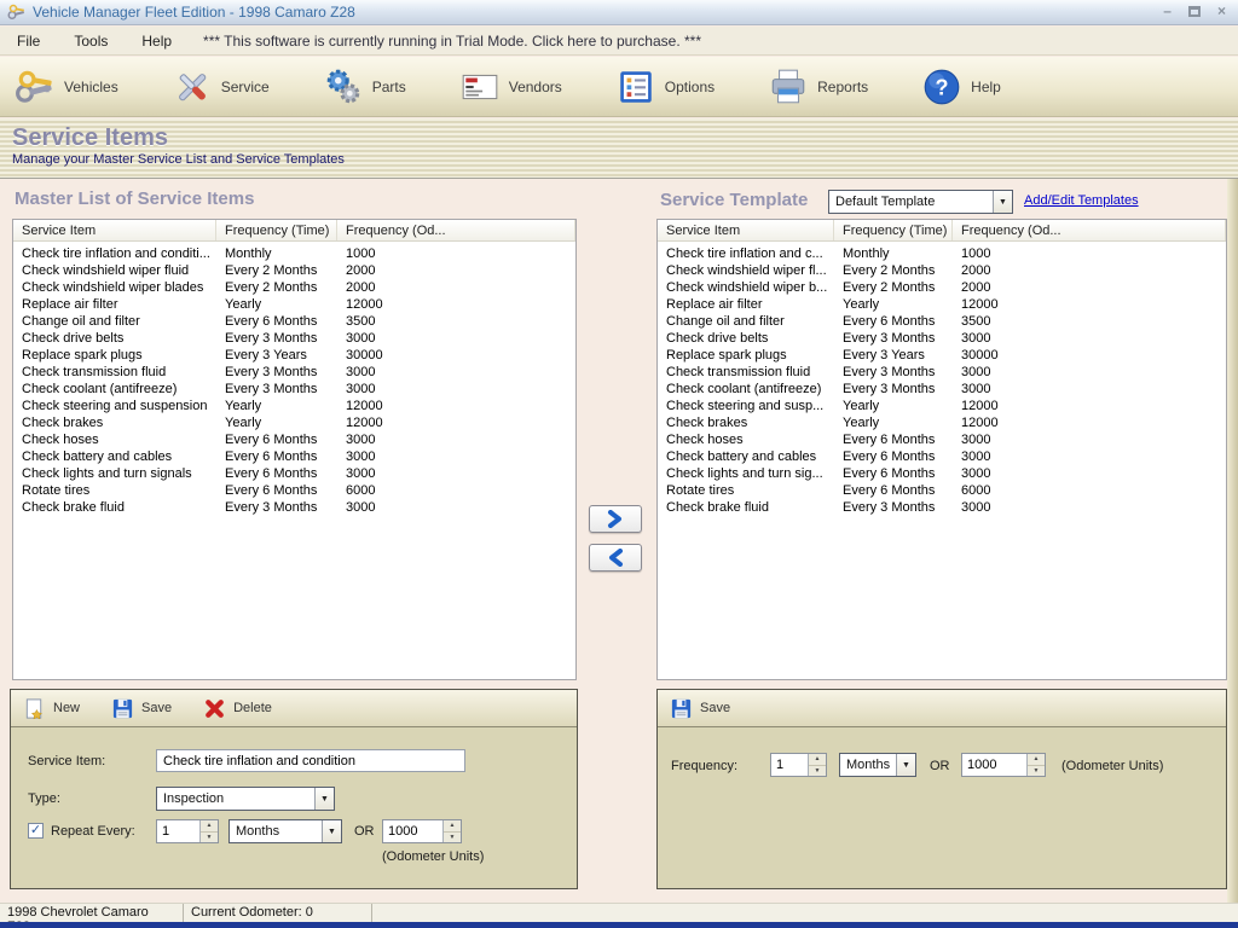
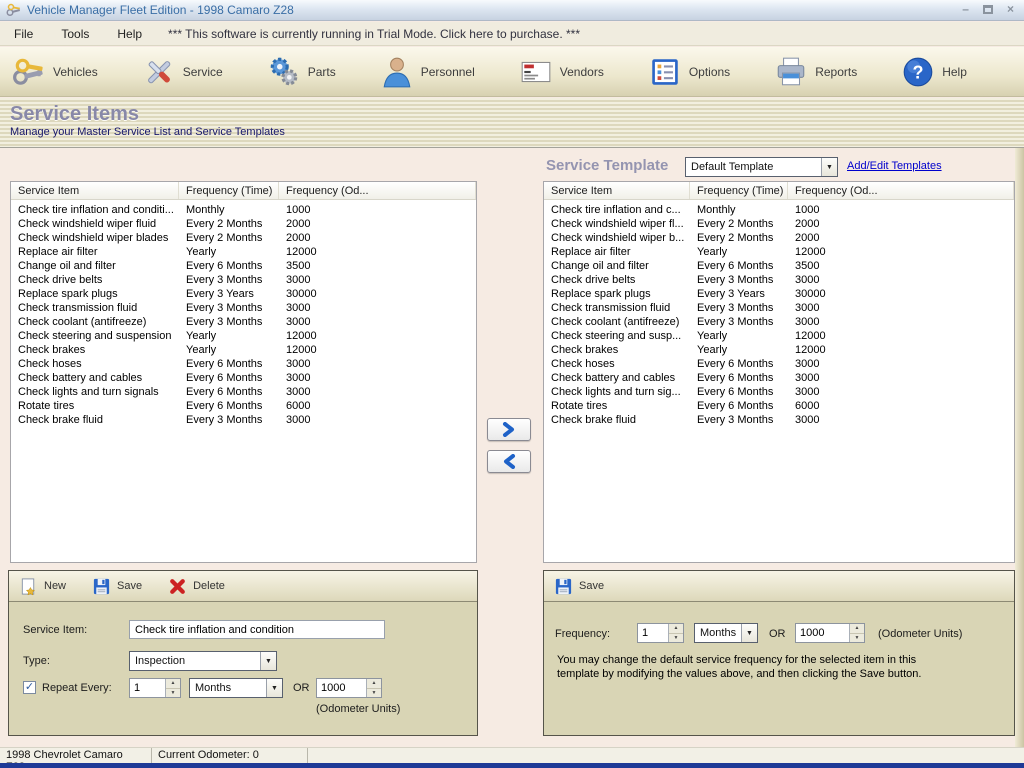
  Vehicle Manager Fleet Edition - 1998 Camaro Z28
  –
  ×
  File
  Tools
  Help
  *** This software is currently running in Trial Mode. Click here to purchase. ***
  Vehicles
  Service
  Parts
+ Personnel
  Vendors
  Options
  Reports
  ?
  Help
  Service Items
  Manage your Master Service List and Service Templates
- Master List of Service Items
  Service Item
  Frequency (Time)
  Frequency (Od...
  Check tire inflation and conditi...
  Monthly
  1000
  Check windshield wiper fluid
  Every 2 Months
  2000
  Check windshield wiper blades
  Every 2 Months
  2000
  Replace air filter
  Yearly
  12000
  Change oil and filter
  Every 6 Months
  3500
  Check drive belts
  Every 3 Months
  3000
  Replace spark plugs
  Every 3 Years
  30000
  Check transmission fluid
  Every 3 Months
  3000
  Check coolant (antifreeze)
  Every 3 Months
  3000
  Check steering and suspension
  Yearly
  12000
  Check brakes
  Yearly
  12000
  Check hoses
  Every 6 Months
  3000
  Check battery and cables
  Every 6 Months
  3000
  Check lights and turn signals
  Every 6 Months
  3000
  Rotate tires
  Every 6 Months
  6000
  Check brake fluid
  Every 3 Months
  3000
  Service Template
  Default Template
  Add/Edit Templates
  Service Item
  Frequency (Time)
  Frequency (Od...
  Check tire inflation and c...
  Monthly
  1000
  Check windshield wiper fl...
  Every 2 Months
  2000
  Check windshield wiper b...
  Every 2 Months
  2000
  Replace air filter
  Yearly
  12000
  Change oil and filter
  Every 6 Months
  3500
  Check drive belts
  Every 3 Months
  3000
  Replace spark plugs
  Every 3 Years
  30000
  Check transmission fluid
  Every 3 Months
  3000
  Check coolant (antifreeze)
  Every 3 Months
  3000
  Check steering and susp...
  Yearly
  12000
  Check brakes
  Yearly
  12000
  Check hoses
  Every 6 Months
  3000
  Check battery and cables
  Every 6 Months
  3000
  Check lights and turn sig...
  Every 6 Months
  3000
  Rotate tires
  Every 6 Months
  6000
  Check brake fluid
  Every 3 Months
  3000
  New
  Save
  Delete
  Service Item:
  Check tire inflation and condition
  Type:
  Inspection
  ✓
  Repeat Every:
  1
  Months
  OR
  1000
  (Odometer Units)
  Save
  Frequency:
  1
  Months
  OR
  1000
  (Odometer Units)
+ You may change the default service frequency for the selected item in this template by modifying the values above, and then clicking the Save button.
  1998 Chevrolet Camaro
  Current Odometer: 0
